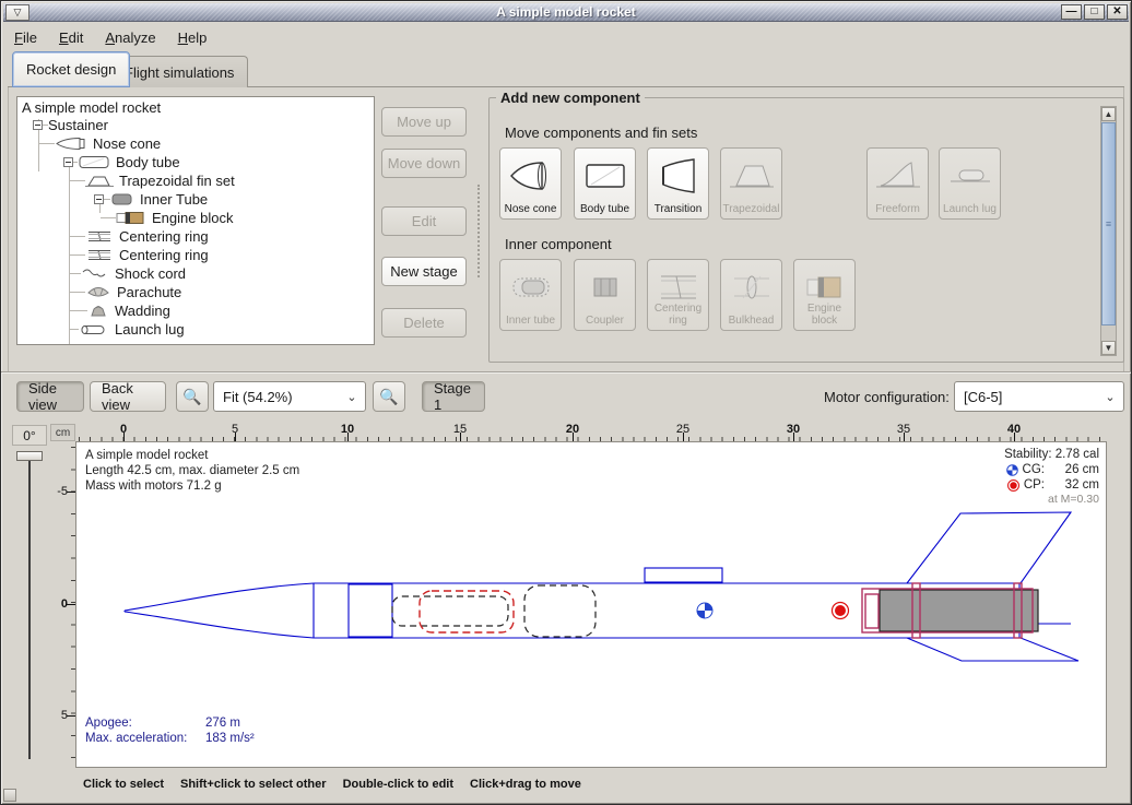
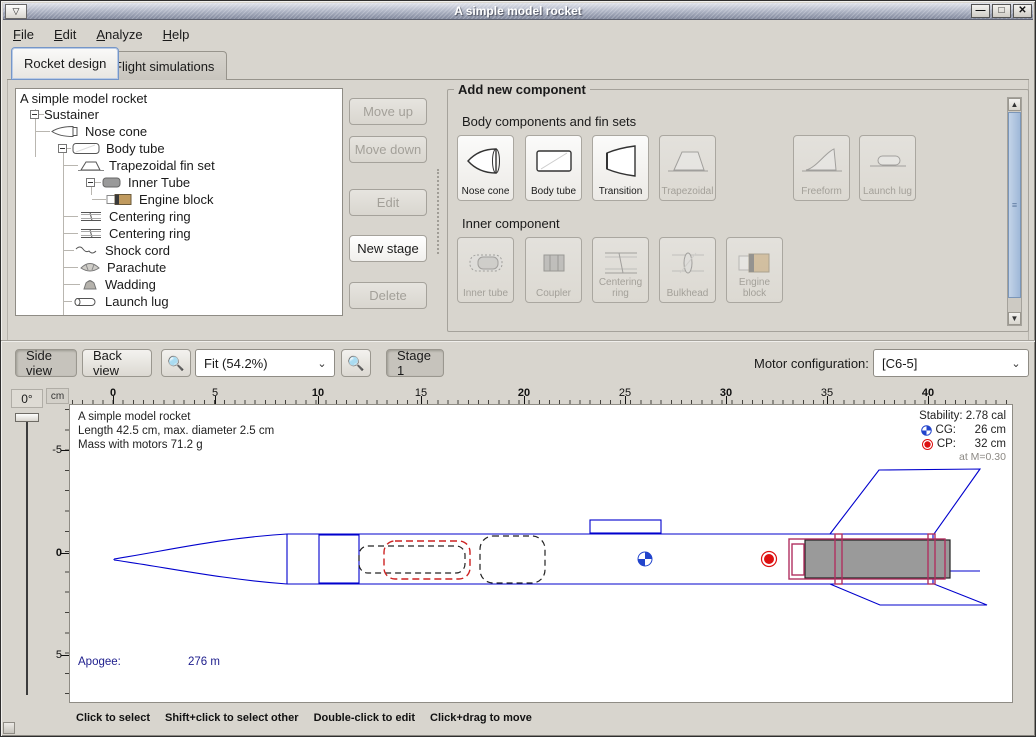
  ▽
  A simple model rocket
  —
  □
  ✕
  File
  Edit
  Analyze
  Help
  Rocket design
  light simulations
  A simple model rocket
  Sustainer
  Nose cone
  Body tube
  Trapezoidal fin set
  Inner Tube
  Engine block
  Centering ring
  Centering ring
  Shock cord
  Parachute
  Wadding
  Launch lug
  Move up
  Move down
  Edit
  New stage
  Delete
  Add new component
- Move components and fin sets
+ Body components and fin sets
  Nose cone
  Body tube
  Transition
  Trapezoidal
  Freeform
  Launch lug
  Inner component
  Inner tube
  Coupler
  Centering ring
  Bulkhead
  Engine block
  ▲
  ≡
  ▼
  Side view
  Back view
  🔍
  Fit (54.2%)
  ⌄
  🔍
  Stage 1
  Motor configuration:
  [C6-5]
  ⌄
  0°
  cm
  0
  5
  10
  15
  20
  25
  30
  35
  40
  -5
  0
  5
  A simple model rocket
  Length 42.5 cm, max. diameter 2.5 cm
  Mass with motors 71.2 g
  Stability: 2.78 cal
  CG:
  26 cm
  CP:
  32 cm
  at M=0.30
  Apogee:
  276 m
- Max. acceleration:
- 183 m/s²
  Click to select
  Shift+click to select other
  Double-click to edit
  Click+drag to move
